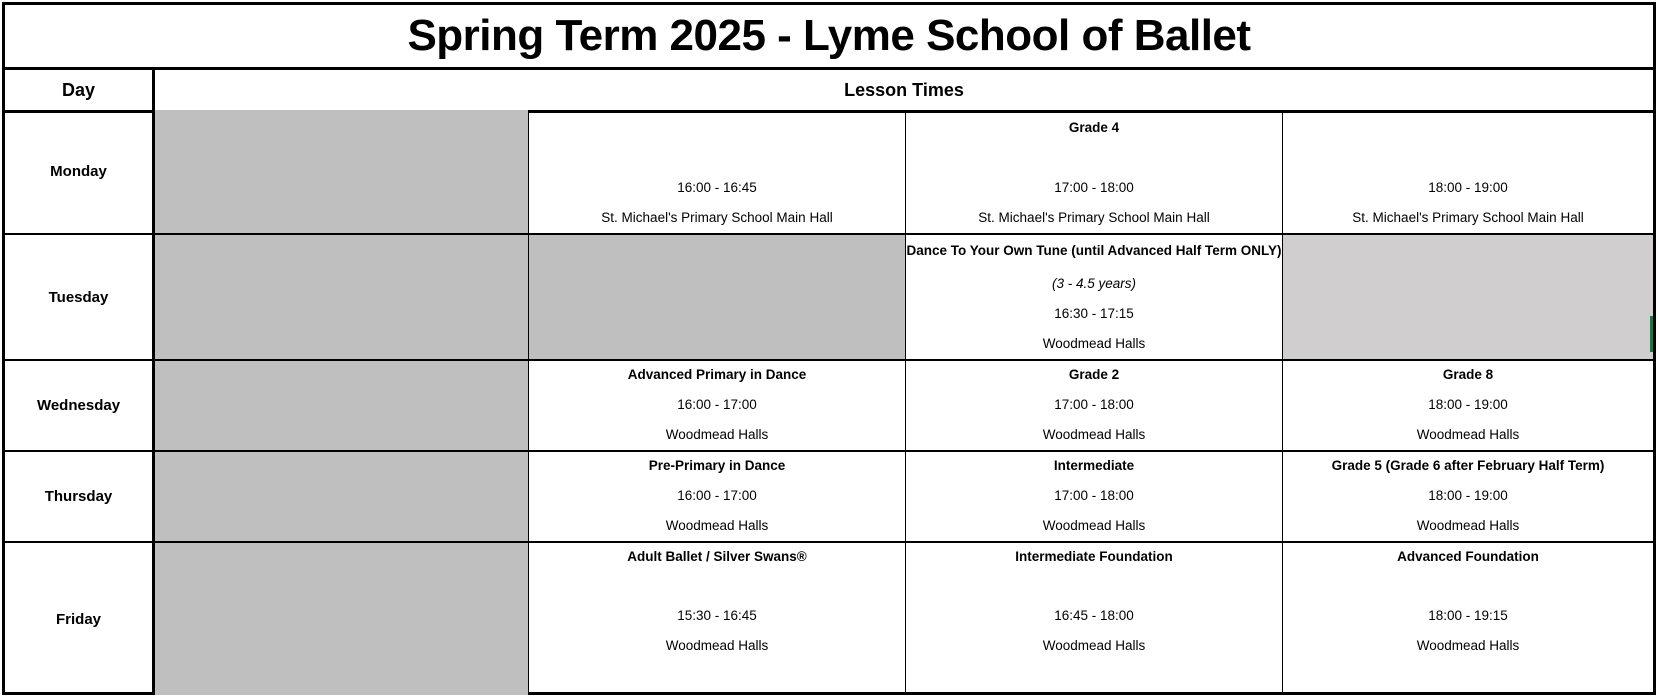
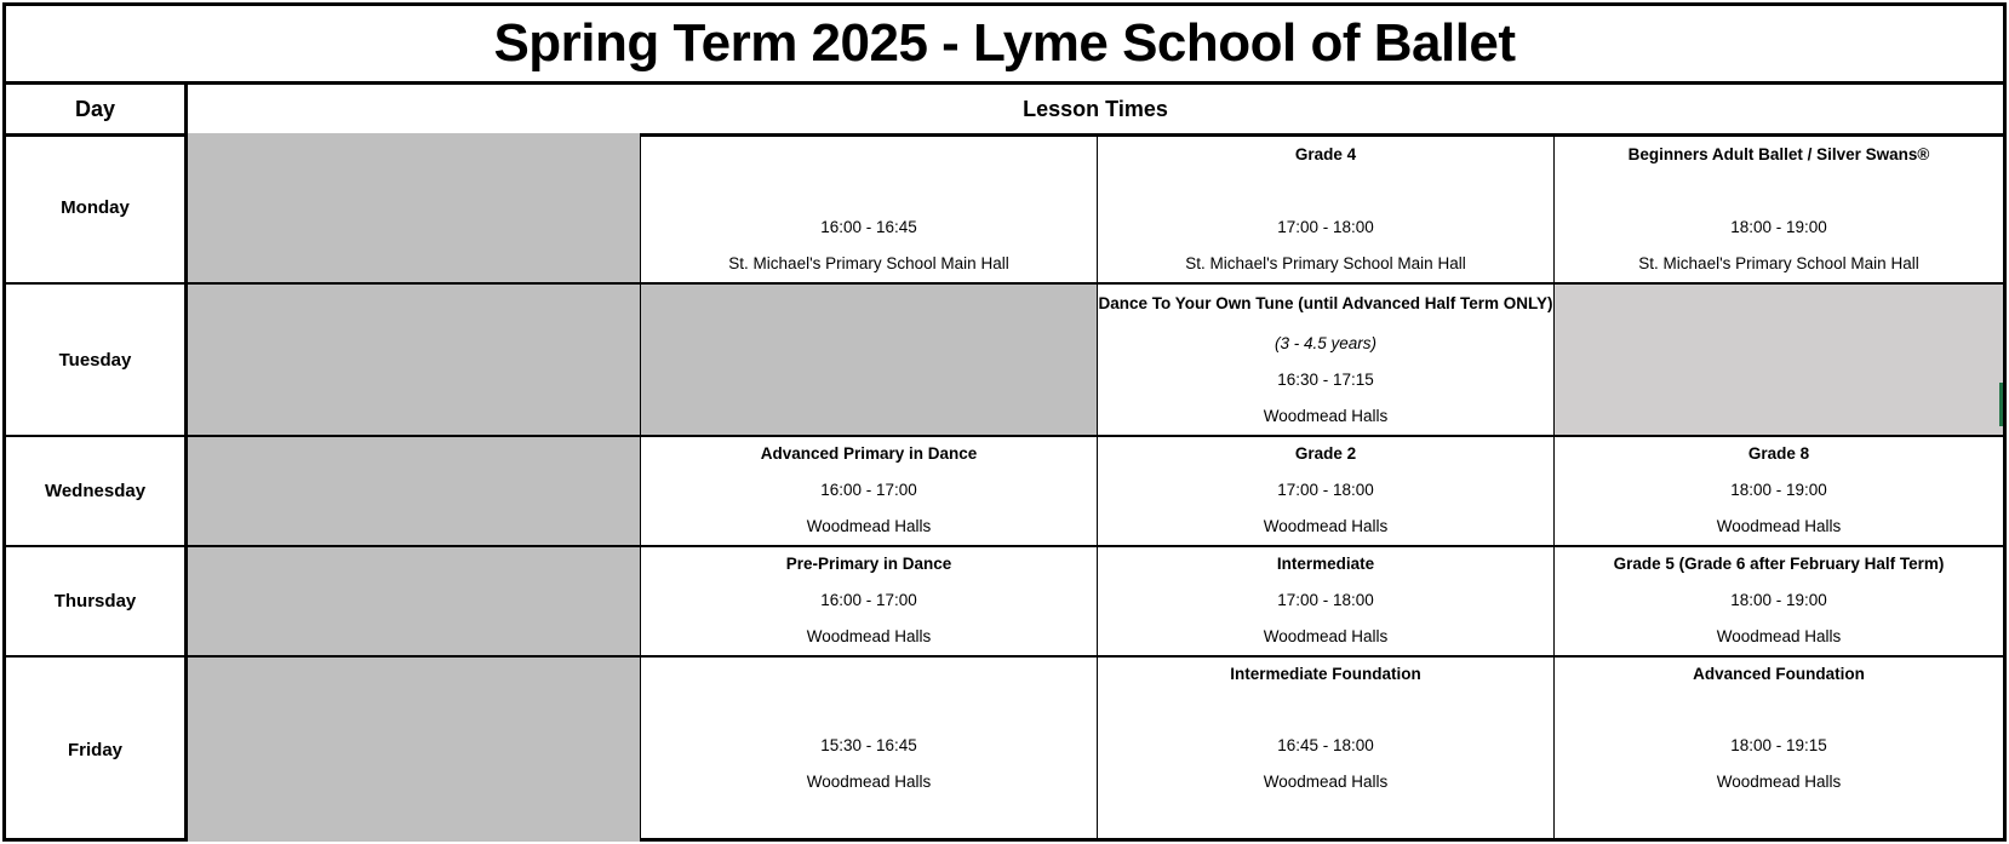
  Spring Term 2025 - Lyme School of Ballet
  Day
  Lesson Times
  Monday
  16:00 - 16:45
  St. Michael's Primary School Main Hall
  Grade 4
  17:00 - 18:00
  St. Michael's Primary School Main Hall
+ Beginners Adult Ballet / Silver Swans®
  18:00 - 19:00
  St. Michael's Primary School Main Hall
  Tuesday
  Dance To Your Own Tune (until Advanced Half Term ONLY)
  (3 - 4.5 years)
  16:30 - 17:15
  Woodmead Halls
  Wednesday
  Advanced Primary in Dance
  16:00 - 17:00
  Woodmead Halls
  Grade 2
  17:00 - 18:00
  Woodmead Halls
  Grade 8
  18:00 - 19:00
  Woodmead Halls
  Thursday
  Pre-Primary in Dance
  16:00 - 17:00
  Woodmead Halls
  Intermediate
  17:00 - 18:00
  Woodmead Halls
  Grade 5 (Grade 6 after February Half Term)
  18:00 - 19:00
  Woodmead Halls
  Friday
- Adult Ballet / Silver Swans®
  15:30 - 16:45
  Woodmead Halls
  Intermediate Foundation
  16:45 - 18:00
  Woodmead Halls
  Advanced Foundation
  18:00 - 19:15
  Woodmead Halls
